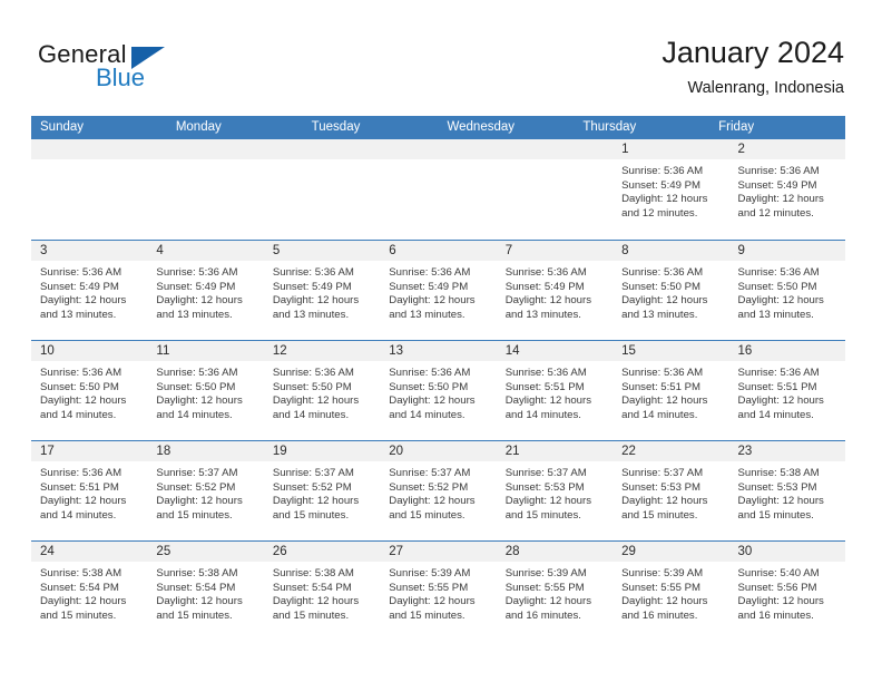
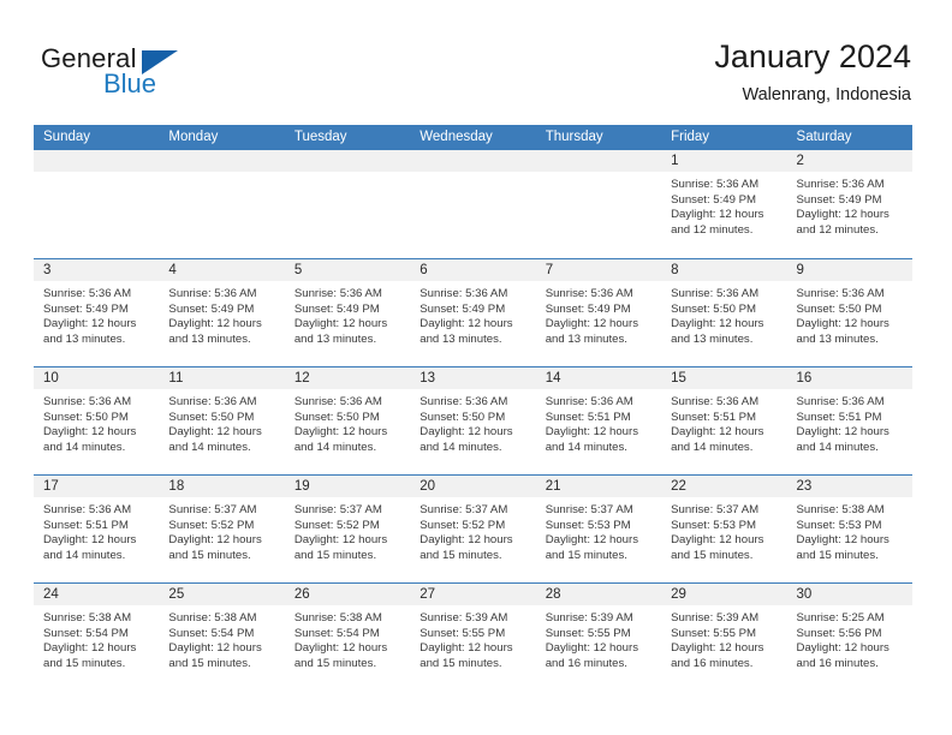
  General
  Blue
  January 2024
  Walenrang, Indonesia
  Sunday
  Monday
  Tuesday
  Wednesday
  Thursday
  Friday
+ Saturday
  1
  Sunrise: 5:36 AM
  Sunset: 5:49 PM
  Daylight: 12 hours and 12 minutes.
  2
  Sunrise: 5:36 AM
  Sunset: 5:49 PM
  Daylight: 12 hours and 12 minutes.
  3
  Sunrise: 5:36 AM
  Sunset: 5:49 PM
  Daylight: 12 hours and 13 minutes.
  4
  Sunrise: 5:36 AM
  Sunset: 5:49 PM
  Daylight: 12 hours and 13 minutes.
  5
  Sunrise: 5:36 AM
  Sunset: 5:49 PM
  Daylight: 12 hours and 13 minutes.
  6
  Sunrise: 5:36 AM
  Sunset: 5:49 PM
  Daylight: 12 hours and 13 minutes.
  7
  Sunrise: 5:36 AM
  Sunset: 5:49 PM
  Daylight: 12 hours and 13 minutes.
  8
  Sunrise: 5:36 AM
  Sunset: 5:50 PM
  Daylight: 12 hours and 13 minutes.
  9
  Sunrise: 5:36 AM
  Sunset: 5:50 PM
  Daylight: 12 hours and 13 minutes.
  10
  Sunrise: 5:36 AM
  Sunset: 5:50 PM
  Daylight: 12 hours and 14 minutes.
  11
  Sunrise: 5:36 AM
  Sunset: 5:50 PM
  Daylight: 12 hours and 14 minutes.
  12
  Sunrise: 5:36 AM
  Sunset: 5:50 PM
  Daylight: 12 hours and 14 minutes.
  13
  Sunrise: 5:36 AM
  Sunset: 5:50 PM
  Daylight: 12 hours and 14 minutes.
  14
  Sunrise: 5:36 AM
  Sunset: 5:51 PM
  Daylight: 12 hours and 14 minutes.
  15
  Sunrise: 5:36 AM
  Sunset: 5:51 PM
  Daylight: 12 hours and 14 minutes.
  16
  Sunrise: 5:36 AM
  Sunset: 5:51 PM
  Daylight: 12 hours and 14 minutes.
  17
  Sunrise: 5:36 AM
  Sunset: 5:51 PM
  Daylight: 12 hours and 14 minutes.
  18
  Sunrise: 5:37 AM
  Sunset: 5:52 PM
  Daylight: 12 hours and 15 minutes.
  19
  Sunrise: 5:37 AM
  Sunset: 5:52 PM
  Daylight: 12 hours and 15 minutes.
  20
  Sunrise: 5:37 AM
  Sunset: 5:52 PM
  Daylight: 12 hours and 15 minutes.
  21
  Sunrise: 5:37 AM
  Sunset: 5:53 PM
  Daylight: 12 hours and 15 minutes.
  22
  Sunrise: 5:37 AM
  Sunset: 5:53 PM
  Daylight: 12 hours and 15 minutes.
  23
  Sunrise: 5:38 AM
  Sunset: 5:53 PM
  Daylight: 12 hours and 15 minutes.
  24
  Sunrise: 5:38 AM
  Sunset: 5:54 PM
  Daylight: 12 hours and 15 minutes.
  25
  Sunrise: 5:38 AM
  Sunset: 5:54 PM
  Daylight: 12 hours and 15 minutes.
  26
  Sunrise: 5:38 AM
  Sunset: 5:54 PM
  Daylight: 12 hours and 15 minutes.
  27
  Sunrise: 5:39 AM
  Sunset: 5:55 PM
  Daylight: 12 hours and 15 minutes.
  28
  Sunrise: 5:39 AM
  Sunset: 5:55 PM
  Daylight: 12 hours and 16 minutes.
  29
  Sunrise: 5:39 AM
  Sunset: 5:55 PM
  Daylight: 12 hours and 16 minutes.
  30
- Sunrise: 5:40 AM
+ Sunrise: 5:25 AM
  Sunset: 5:56 PM
  Daylight: 12 hours and 16 minutes.
